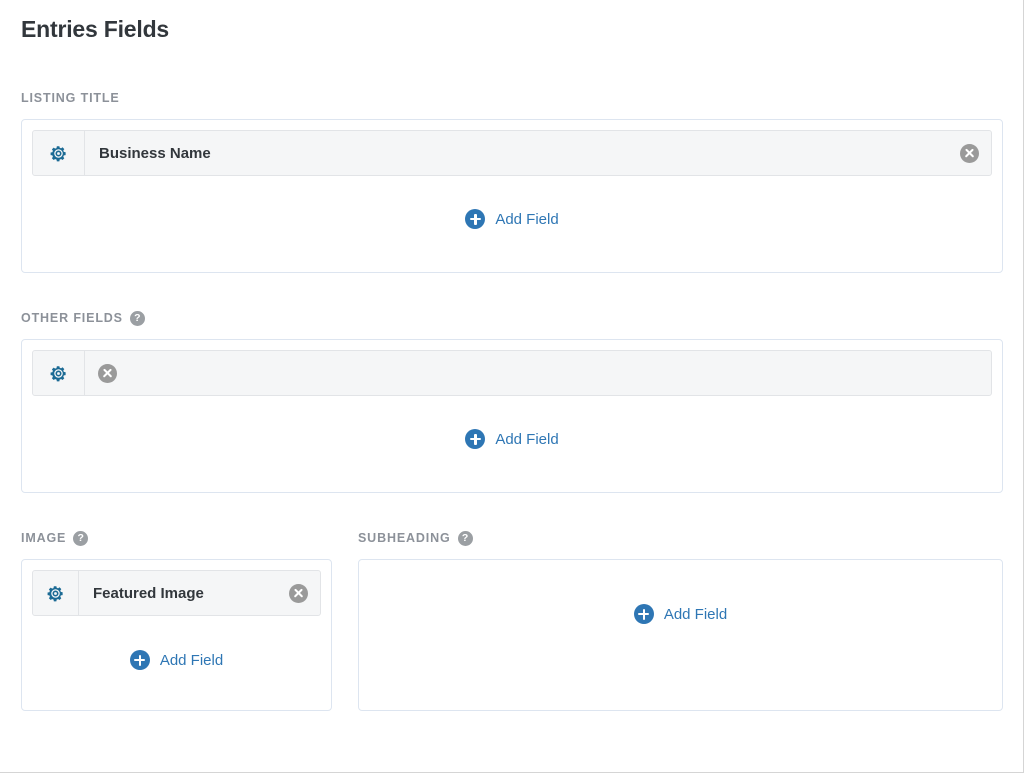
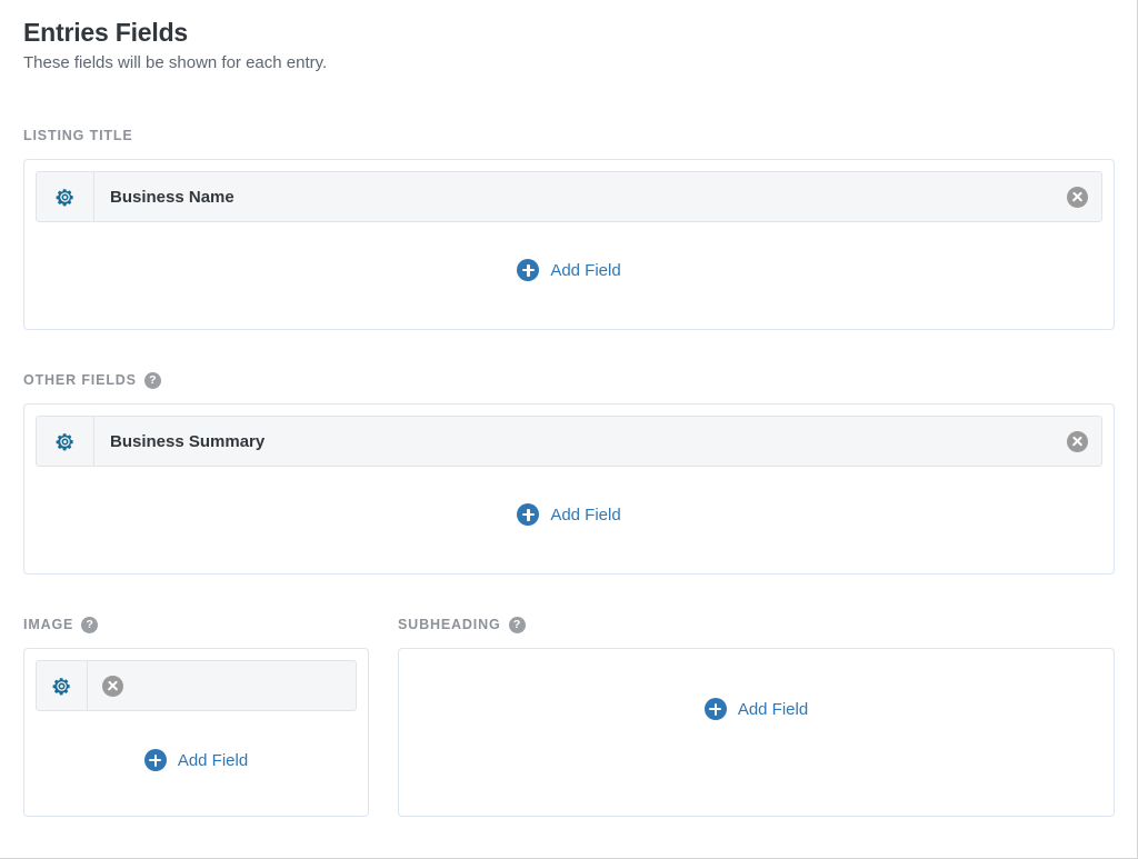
  Entries Fields
+ These fields will be shown for each entry.
  LISTING TITLE
  Business Name
  Add Field
  OTHER FIELDS
  ?
+ Business Summary
  Add Field
  IMAGE
  ?
- Featured Image
  Add Field
  SUBHEADING
  ?
  Add Field
